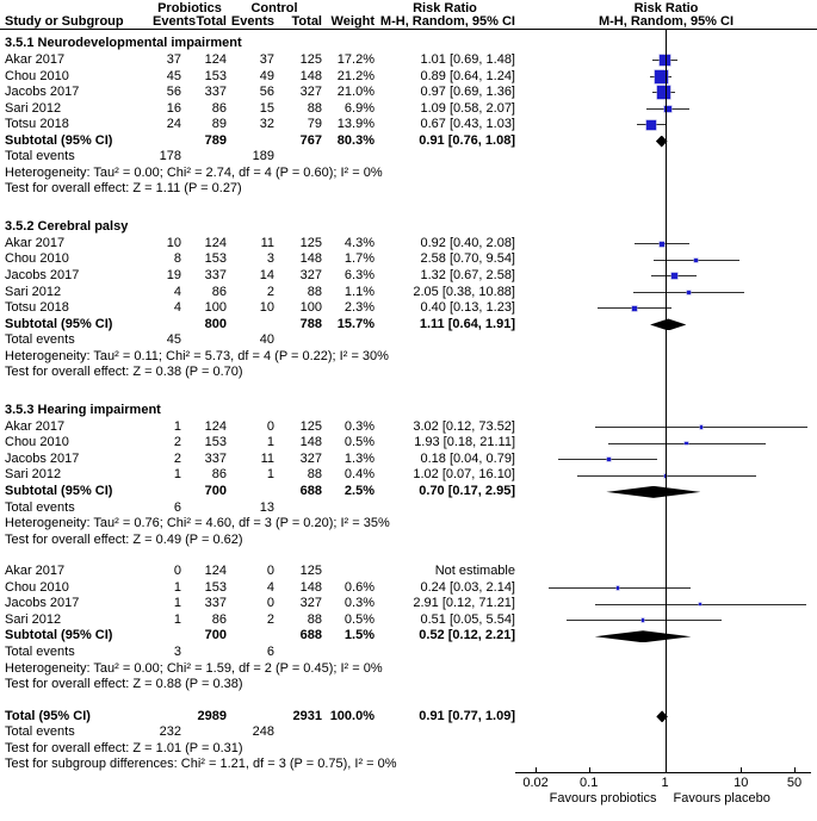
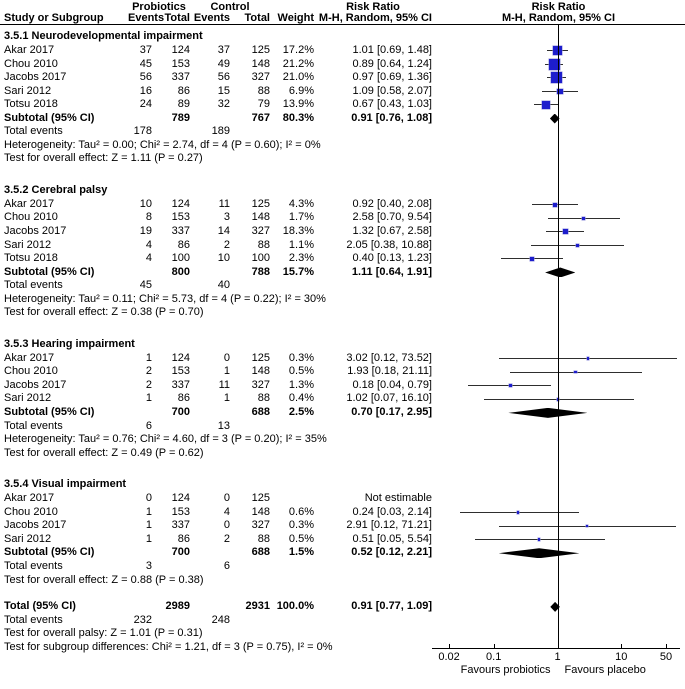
  Probiotics
  Control
  Risk Ratio
  Risk Ratio
  Study or Subgroup
  Total
  Events
  Total
  Weight
  M-H, Random, 95% CI
  M-H, Random, 95% CI
  3.5.1 Neurodevelopmental impairment
  Akar 2017
  37
  124
  37
  125
  17.2%
  1.01 [0.69, 1.48]
  Chou 2010
  45
  153
  49
  148
  21.2%
  0.89 [0.64, 1.24]
  Jacobs 2017
  56
  337
  56
  327
  21.0%
  0.97 [0.69, 1.36]
  Sari 2012
  16
  86
  15
  88
  6.9%
  1.09 [0.58, 2.07]
  Totsu 2018
  24
  89
  32
  79
  13.9%
  0.67 [0.43, 1.03]
  Subtotal (95% CI)
  789
  767
  80.3%
  0.91 [0.76, 1.08]
  Total events
  178
  189
  Heterogeneity: Tau² = 0.00; Chi² = 2.74, df = 4 (P = 0.60); I² = 0%
  Test for overall effect: Z = 1.11 (P = 0.27)
  3.5.2 Cerebral palsy
  Akar 2017
  10
  124
  11
  125
  4.3%
  0.92 [0.40, 2.08]
  Chou 2010
  8
  153
  3
  148
  1.7%
  2.58 [0.70, 9.54]
  Jacobs 2017
  19
  337
  14
  327
- 6.3%
+ 18.3%
  1.32 [0.67, 2.58]
  Sari 2012
  4
  86
  2
  88
  1.1%
  2.05 [0.38, 10.88]
  Totsu 2018
  4
  100
  10
  100
  2.3%
  0.40 [0.13, 1.23]
  Subtotal (95% CI)
  800
  788
  15.7%
  1.11 [0.64, 1.91]
  Total events
  45
  40
  Heterogeneity: Tau² = 0.11; Chi² = 5.73, df = 4 (P = 0.22); I² = 30%
  Test for overall effect: Z = 0.38 (P = 0.70)
  3.5.3 Hearing impairment
  Akar 2017
  1
  124
  0
  125
  0.3%
  3.02 [0.12, 73.52]
  Chou 2010
  2
  153
  1
  148
  0.5%
  1.93 [0.18, 21.11]
  Jacobs 2017
  2
  337
  11
  327
  1.3%
  0.18 [0.04, 0.79]
  Sari 2012
  1
  86
  1
  88
  0.4%
  1.02 [0.07, 16.10]
  Subtotal (95% CI)
  700
  688
  2.5%
  0.70 [0.17, 2.95]
  Total events
  6
  13
  Heterogeneity: Tau² = 0.76; Chi² = 4.60, df = 3 (P = 0.20); I² = 35%
  Test for overall effect: Z = 0.49 (P = 0.62)
+ 3.5.4 Visual impairment
  Akar 2017
  0
  124
  0
  125
  Not estimable
  Chou 2010
  1
  153
  4
  148
  0.6%
  0.24 [0.03, 2.14]
  Jacobs 2017
  1
  337
  0
  327
  0.3%
  2.91 [0.12, 71.21]
  Sari 2012
  1
  86
  2
  88
  0.5%
  0.51 [0.05, 5.54]
  Subtotal (95% CI)
  700
  688
  1.5%
  0.52 [0.12, 2.21]
  Total events
  3
  6
- Heterogeneity: Tau² = 0.00; Chi² = 1.59, df = 2 (P = 0.45); I² = 0%
  Test for overall effect: Z = 0.88 (P = 0.38)
  Total (95% CI)
  2989
  2931
  100.0%
  0.91 [0.77, 1.09]
  Total events
  232
  248
- Test for overall effect: Z = 1.01 (P = 0.31)
+ Test for overall palsy: Z = 1.01 (P = 0.31)
  Test for subgroup differences: Chi² = 1.21, df = 3 (P = 0.75), I² = 0%
  0.02
  0.1
  1
  10
  50
  Favours probiotics
  Favours placebo
